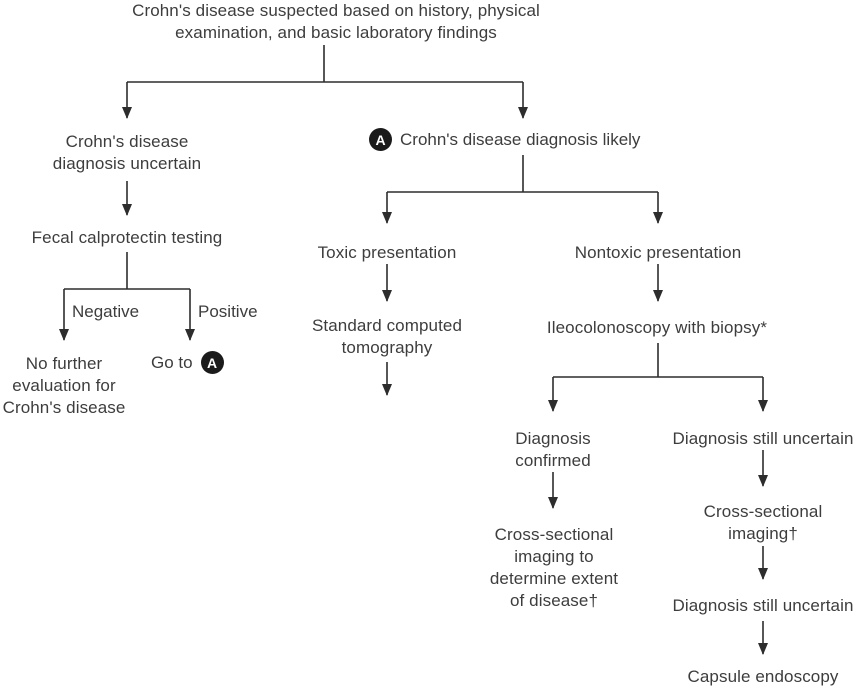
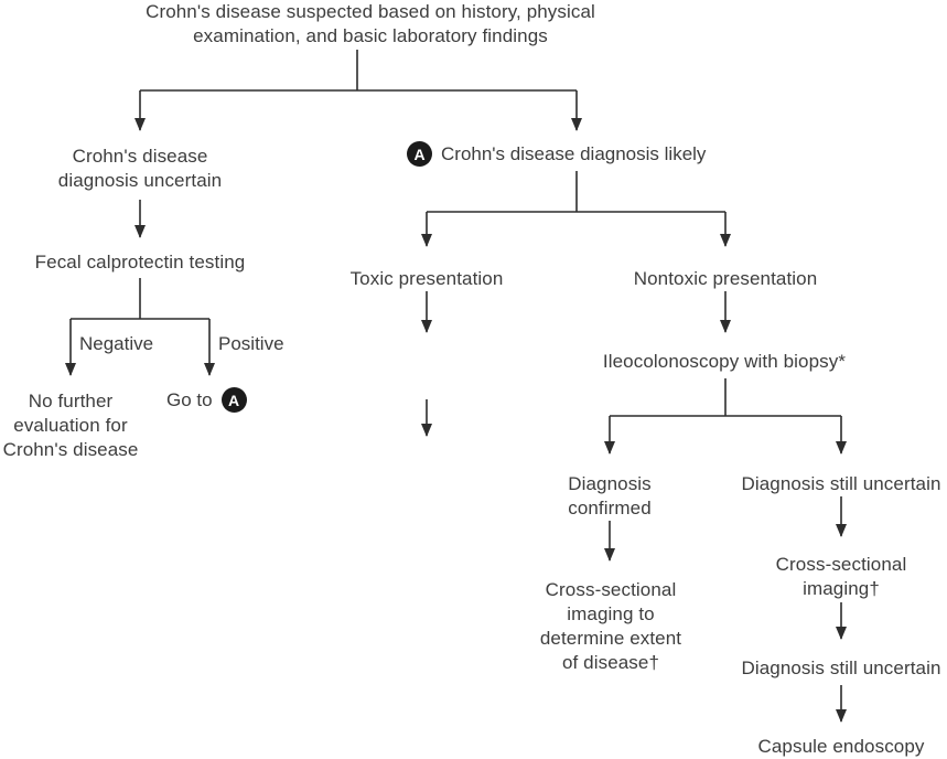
  Crohn's disease suspected based on history, physical
  examination, and basic laboratory findings
  Crohn's disease
  diagnosis uncertain
  Fecal calprotectin testing
  Negative
  Positive
  No further
  evaluation for
  Crohn's disease
  Go to
  A
  A
  Crohn's disease diagnosis likely
  Toxic presentation
- Standard computed
- tomography
  Nontoxic presentation
  Ileocolonoscopy with biopsy*
  Diagnosis
  confirmed
  Cross-sectional
  imaging to
  determine extent
  of disease†
  Diagnosis still uncertain
  Cross-sectional
  imaging†
  Diagnosis still uncertain
  Capsule endoscopy
